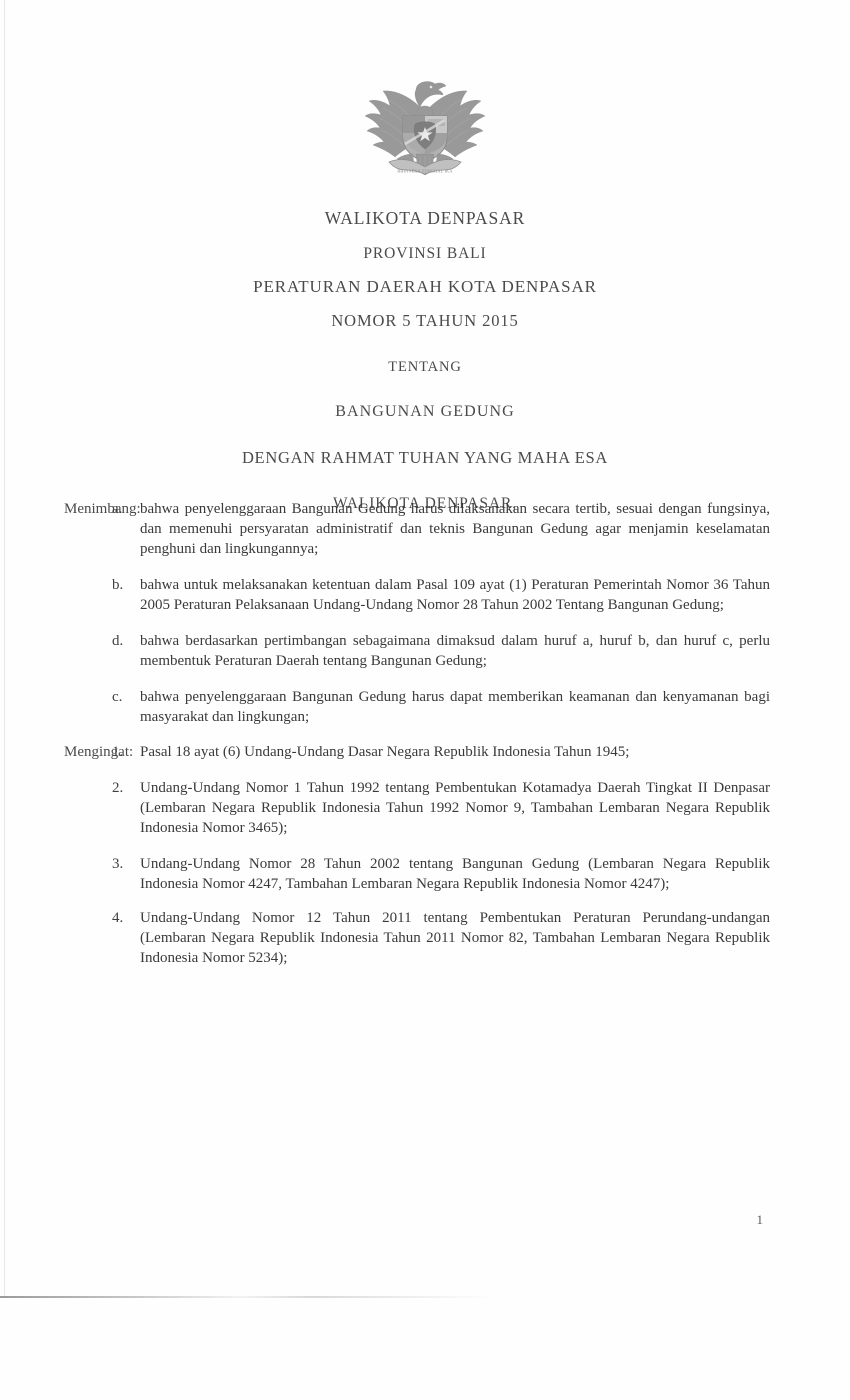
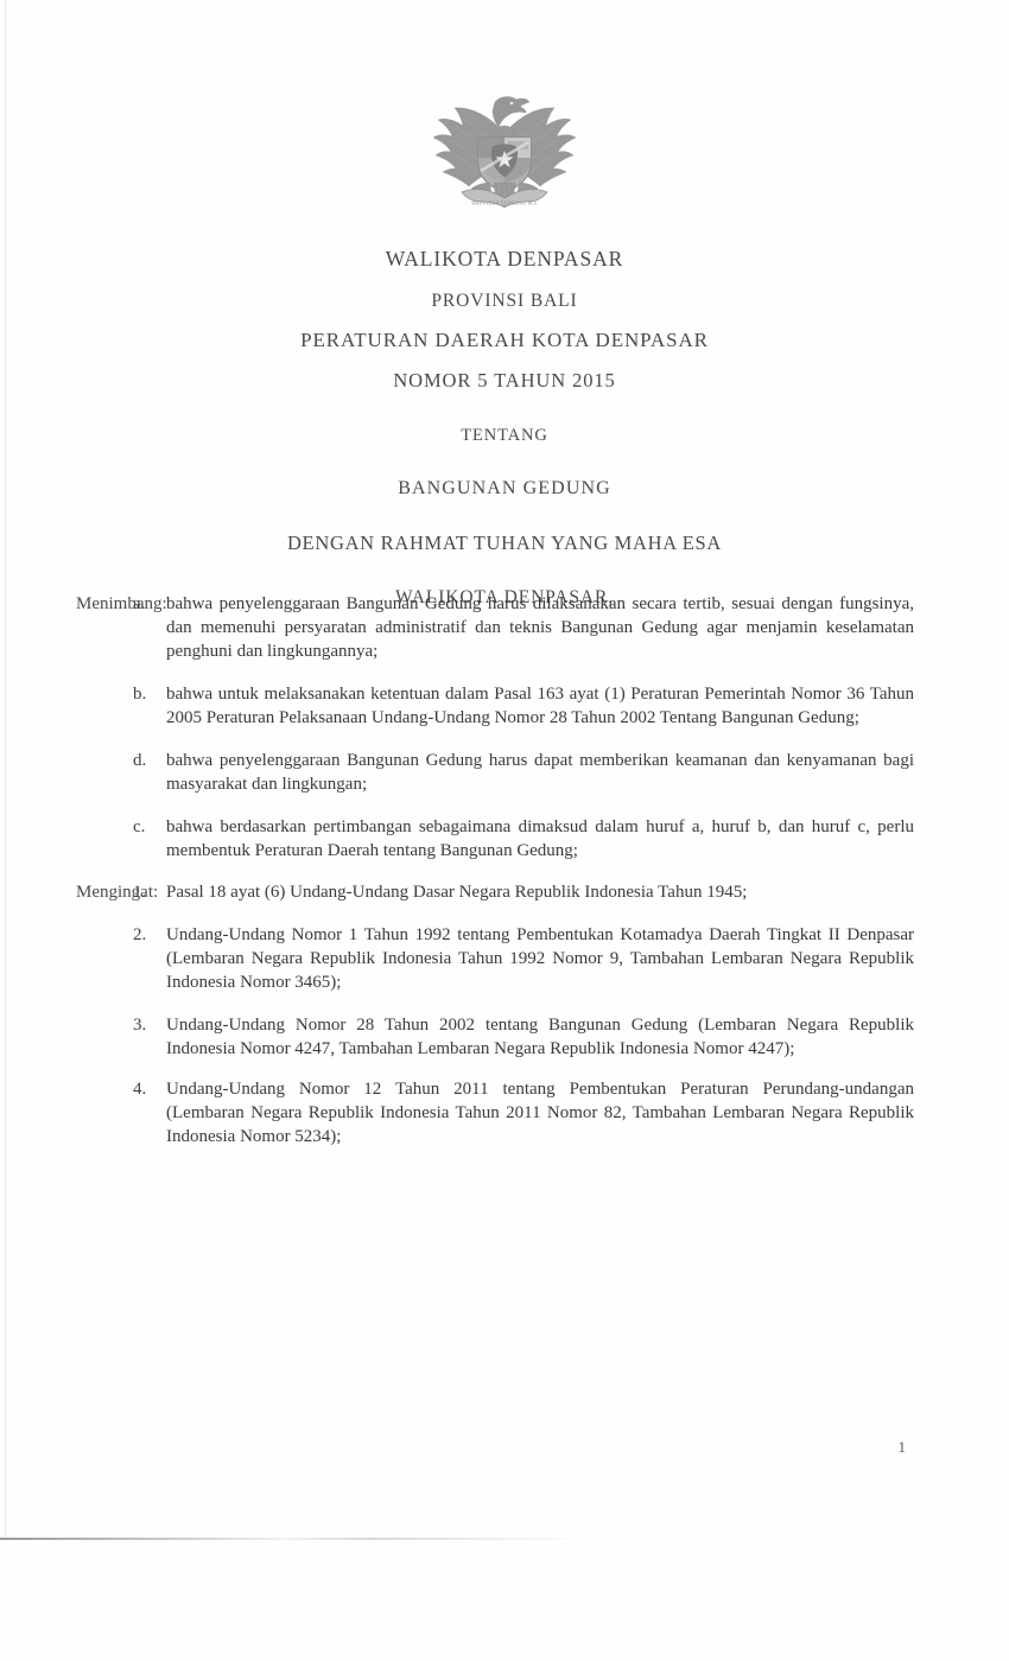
  WALIKOTA DENPASAR
  PROVINSI BALI
  PERATURAN DAERAH KOTA DENPASAR
  NOMOR 5 TAHUN 2015
  TENTANG
  BANGUNAN GEDUNG
  DENGAN RAHMAT TUHAN YANG MAHA ESA
  WALIKOTA DENPASAR,
  Menimbang:
  a.
  bahwa penyelenggaraan Bangunan Gedung harus dilaksanakan secara tertib, sesuai dengan fungsinya, dan memenuhi persyaratan administratif dan teknis Bangunan Gedung agar menjamin keselamatan penghuni dan lingkungannya;
  b.
- bahwa untuk melaksanakan ketentuan dalam Pasal 109 ayat (1) Peraturan Pemerintah Nomor 36 Tahun 2005 Peraturan Pelaksanaan Undang-Undang Nomor 28 Tahun 2002 Tentang Bangunan Gedung;
+ bahwa untuk melaksanakan ketentuan dalam Pasal 163 ayat (1) Peraturan Pemerintah Nomor 36 Tahun 2005 Peraturan Pelaksanaan Undang-Undang Nomor 28 Tahun 2002 Tentang Bangunan Gedung;
  d.
- bahwa berdasarkan pertimbangan sebagaimana dimaksud dalam huruf a, huruf b, dan huruf c, perlu membentuk Peraturan Daerah tentang Bangunan Gedung;
+ bahwa penyelenggaraan Bangunan Gedung harus dapat memberikan keamanan dan kenyamanan bagi masyarakat dan lingkungan;
  c.
- bahwa penyelenggaraan Bangunan Gedung harus dapat memberikan keamanan dan kenyamanan bagi masyarakat dan lingkungan;
+ bahwa berdasarkan pertimbangan sebagaimana dimaksud dalam huruf a, huruf b, dan huruf c, perlu membentuk Peraturan Daerah tentang Bangunan Gedung;
  Mengingat:
  1.
  Pasal 18 ayat (6) Undang-Undang Dasar Negara Republik Indonesia Tahun 1945;
  2.
  Undang-Undang Nomor 1 Tahun 1992 tentang Pembentukan Kotamadya Daerah Tingkat II Denpasar (Lembaran Negara Republik Indonesia Tahun 1992 Nomor 9, Tambahan Lembaran Negara Republik Indonesia Nomor 3465);
  3.
  Undang-Undang Nomor 28 Tahun 2002 tentang Bangunan Gedung (Lembaran Negara Republik Indonesia Nomor 4247, Tambahan Lembaran Negara Republik Indonesia Nomor 4247);
  4.
  Undang-Undang Nomor 12 Tahun 2011 tentang Pembentukan Peraturan Perundang-undangan (Lembaran Negara Republik Indonesia Tahun 2011 Nomor 82, Tambahan Lembaran Negara Republik Indonesia Nomor 5234);
  1
